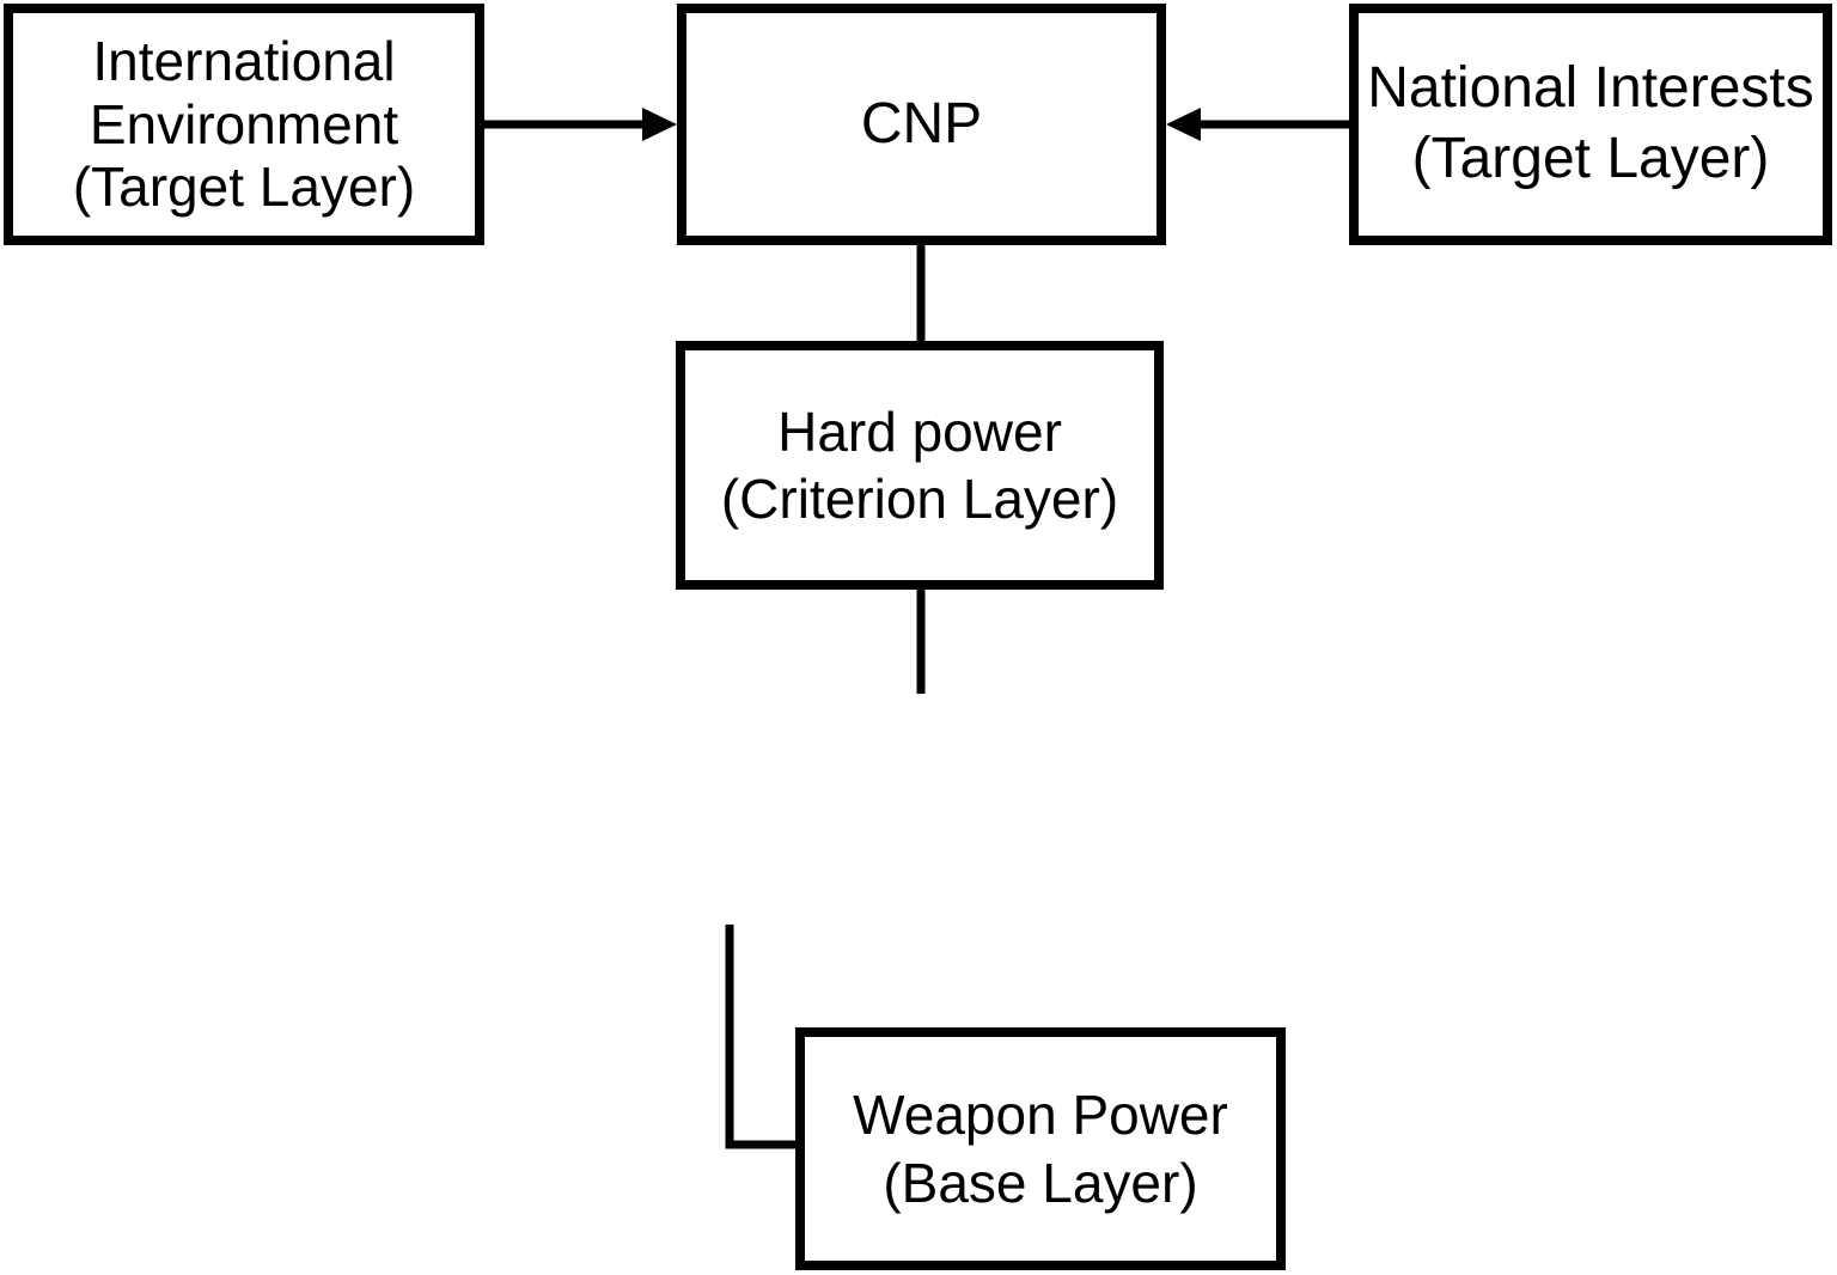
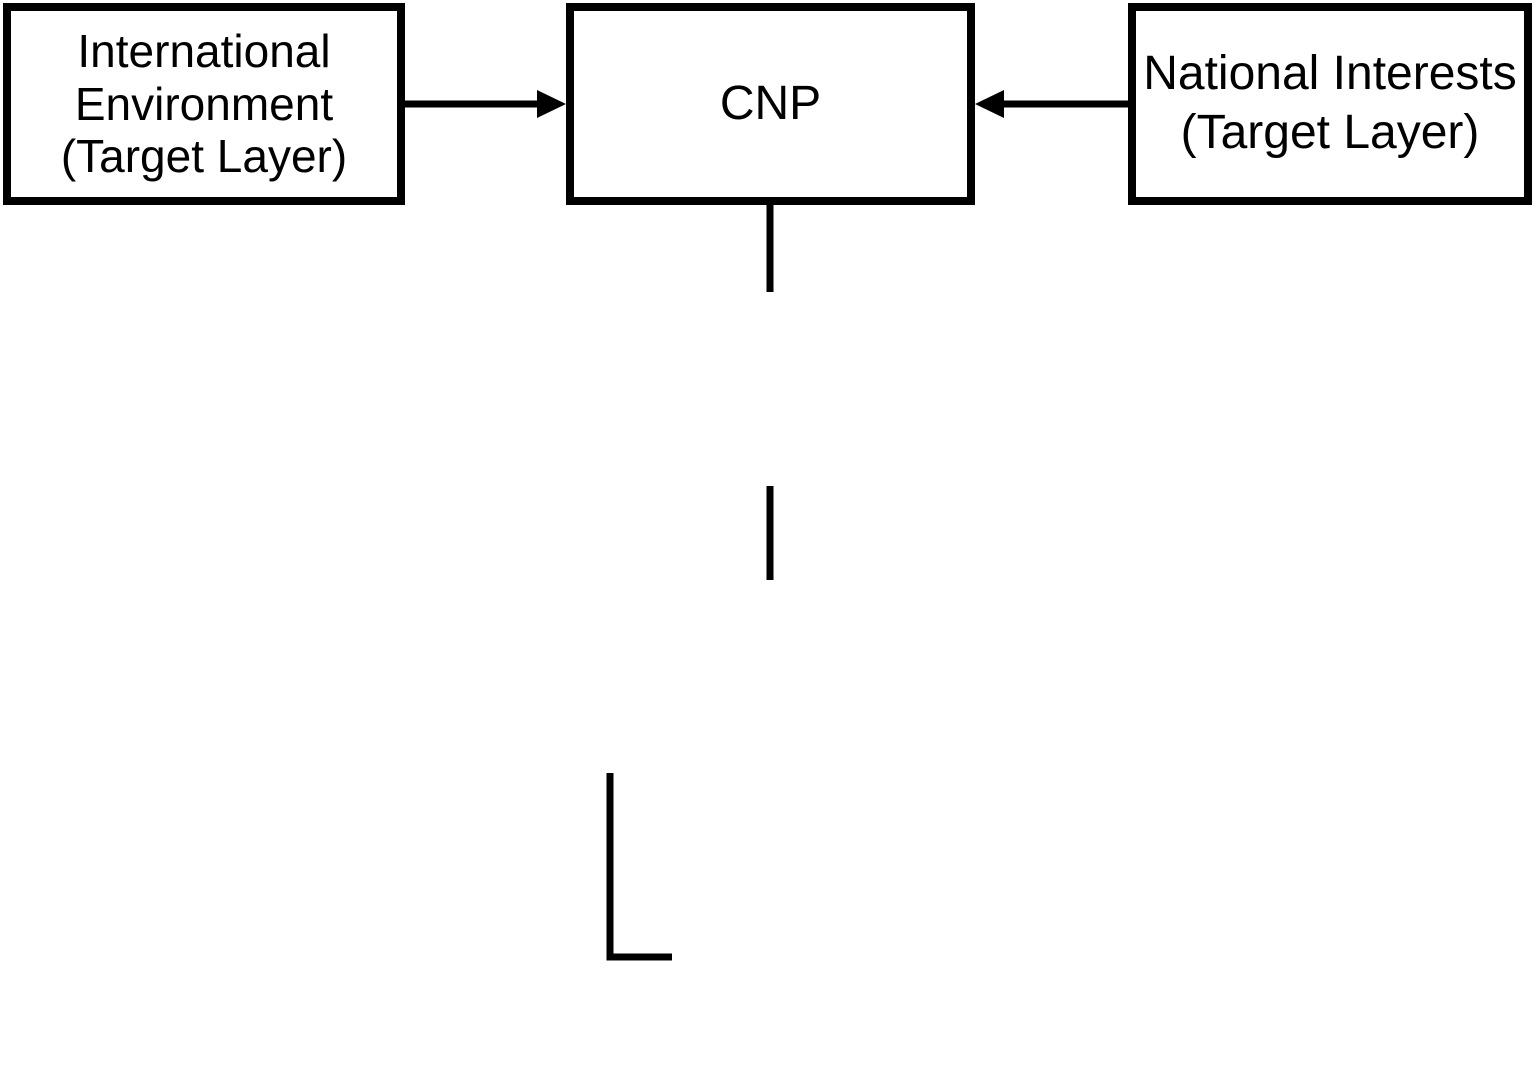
  International
  Environment
  (Target Layer)
  CNP
  National Interests
  (Target Layer)
- Hard power
- (Criterion Layer)
- Weapon Power
- (Base Layer)
